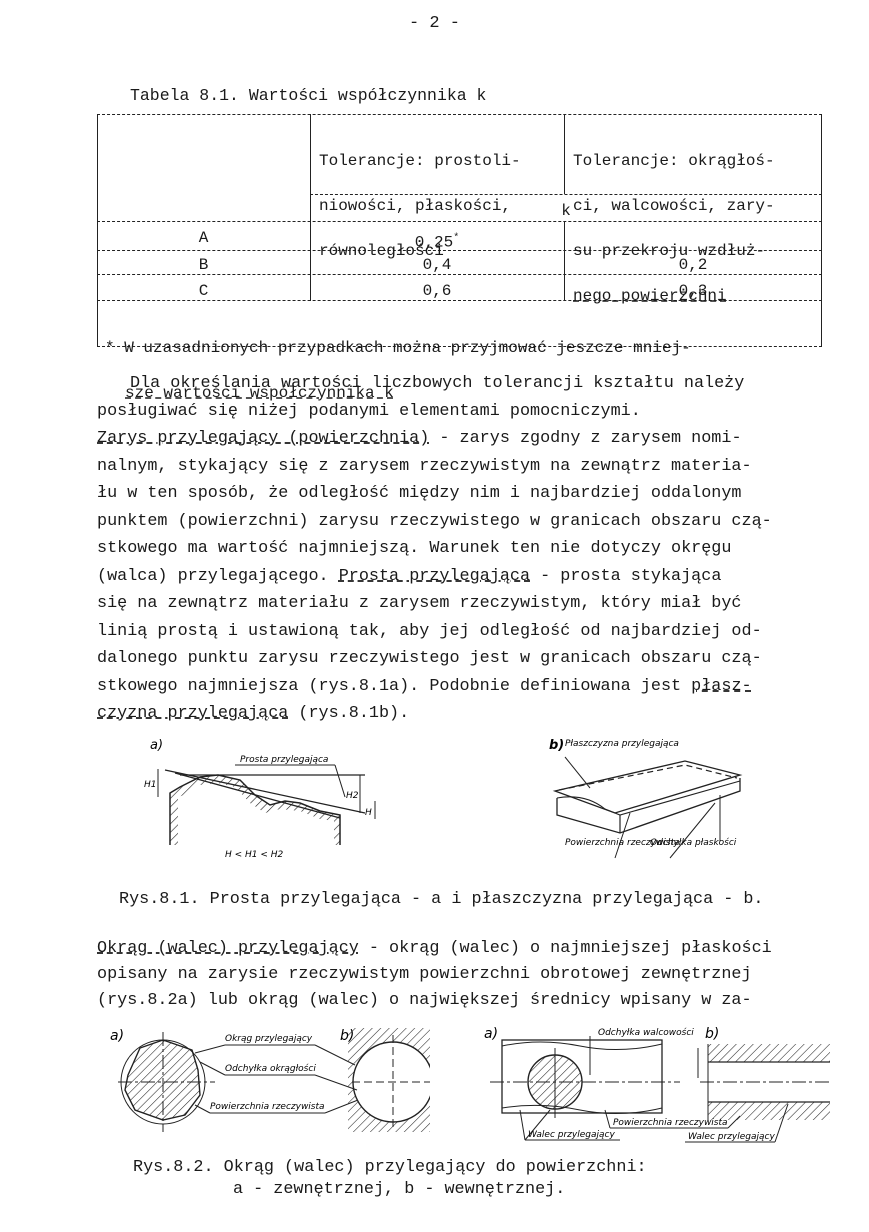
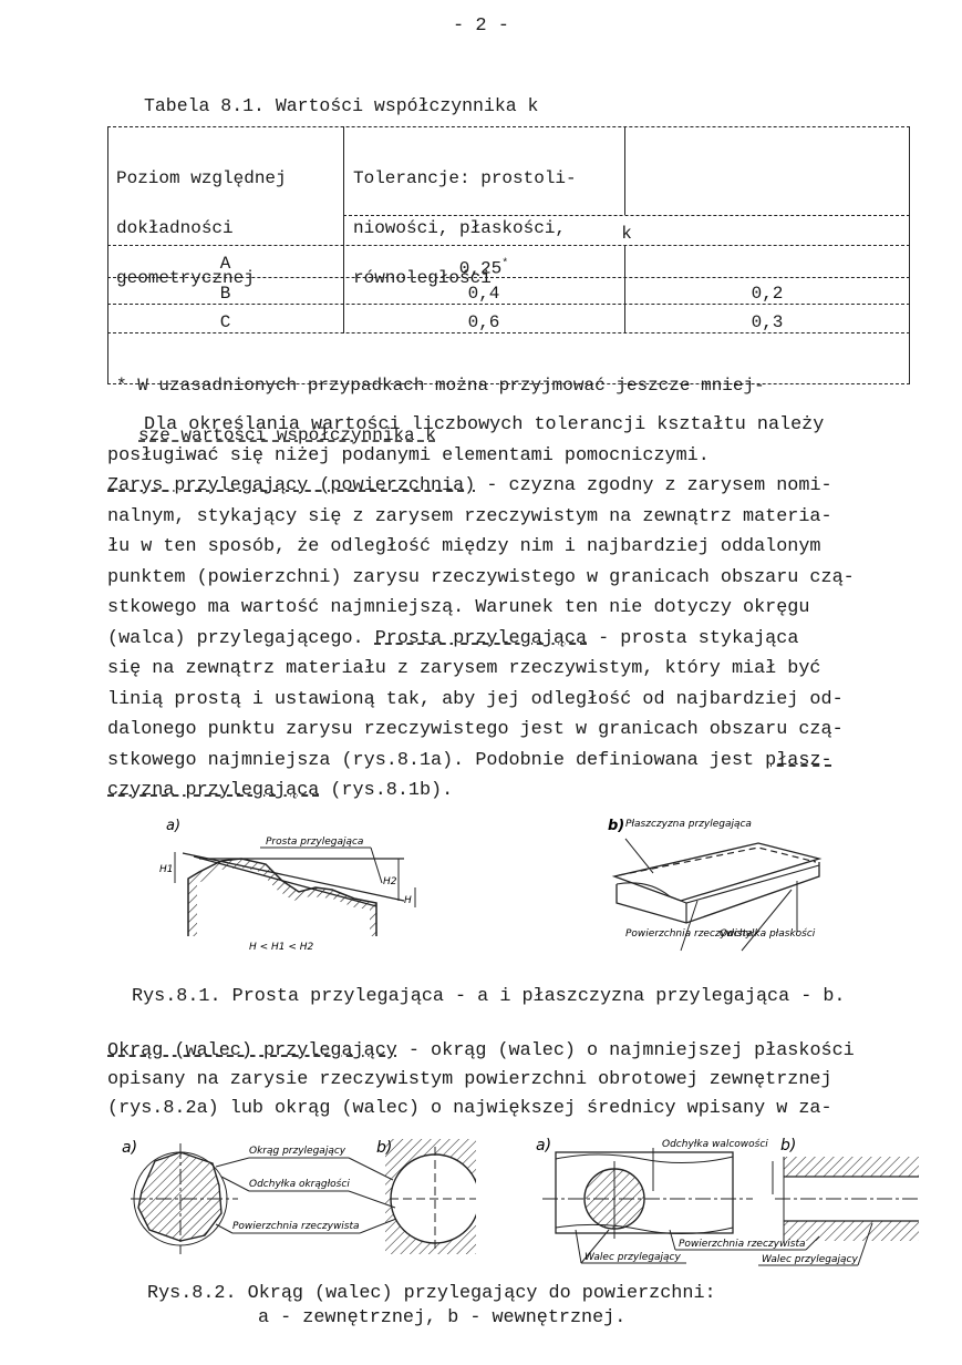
  - 2 -
  Tabela 8.1. Wartości współczynnika k
+ Poziom względnej
+ dokładności
+ geometrycznej
  Tolerancje: prostoli-
  niowości, płaskości,
  równoległości
- Tolerancje: okrągłoś-
- ci, walcowości, zary-
- su przekroju wzdłuż-
- nego powierzchni
  k
  A
  0,25*
  B
  0,4
  0,2
  C
  0,6
  0,3
  * W uzasadnionych przypadkach można przyjmować jeszcze mniej-
  sze wartości współczynnika k
  Dla określania wartości liczbowych tolerancji kształtu należy
  posługiwać się niżej podanymi elementami pomocniczymi.
- Zarys przylegający (powierzchnia) - zarys zgodny z zarysem nomi-
+ Zarys przylegający (powierzchnia) - czyzna zgodny z zarysem nomi-
  nalnym, stykający się z zarysem rzeczywistym na zewnątrz materia-
  łu w ten sposób, że odległość między nim i najbardziej oddalonym
  punktem (powierzchni) zarysu rzeczywistego w granicach obszaru czą-
  stkowego ma wartość najmniejszą. Warunek ten nie dotyczy okręgu
  (walca) przylegającego. Prosta przylegająca - prosta stykająca
  się na zewnątrz materiału z zarysem rzeczywistym, który miał być
  linią prostą i ustawioną tak, aby jej odległość od najbardziej od-
  dalonego punktu zarysu rzeczywistego jest w granicach obszaru czą-
  stkowego najmniejsza (rys.8.1a). Podobnie definiowana jest płasz-
  czyzna przylegająca (rys.8.1b).
  a)
  Prosta przylegająca
  H1
  H2
  H
  H < H1 < H2
  b)
  Płaszczyzna przylegająca
  Powierzchnia rzeczywista
  Odchyłka płaskości
  Rys.8.1. Prosta przylegająca - a i płaszczyzna przylegająca - b.
  Okrąg (walec) przylegający - okrąg (walec) o najmniejszej płaskości
  opisany na zarysie rzeczywistym powierzchni obrotowej zewnętrznej
  (rys.8.2a) lub okrąg (walec) o największej średnicy wpisany w za-
  a)
  b)
  Okrąg przylegający
  Odchyłka okrągłości
  Powierzchnia rzeczywista
  a)
  Odchyłka walcowości
  b)
  Walec przylegający
  Powierzchnia rzeczywista
  Walec przylegający
  Rys.8.2. Okrąg (walec) przylegający do powierzchni:
  a - zewnętrznej, b - wewnętrznej.
